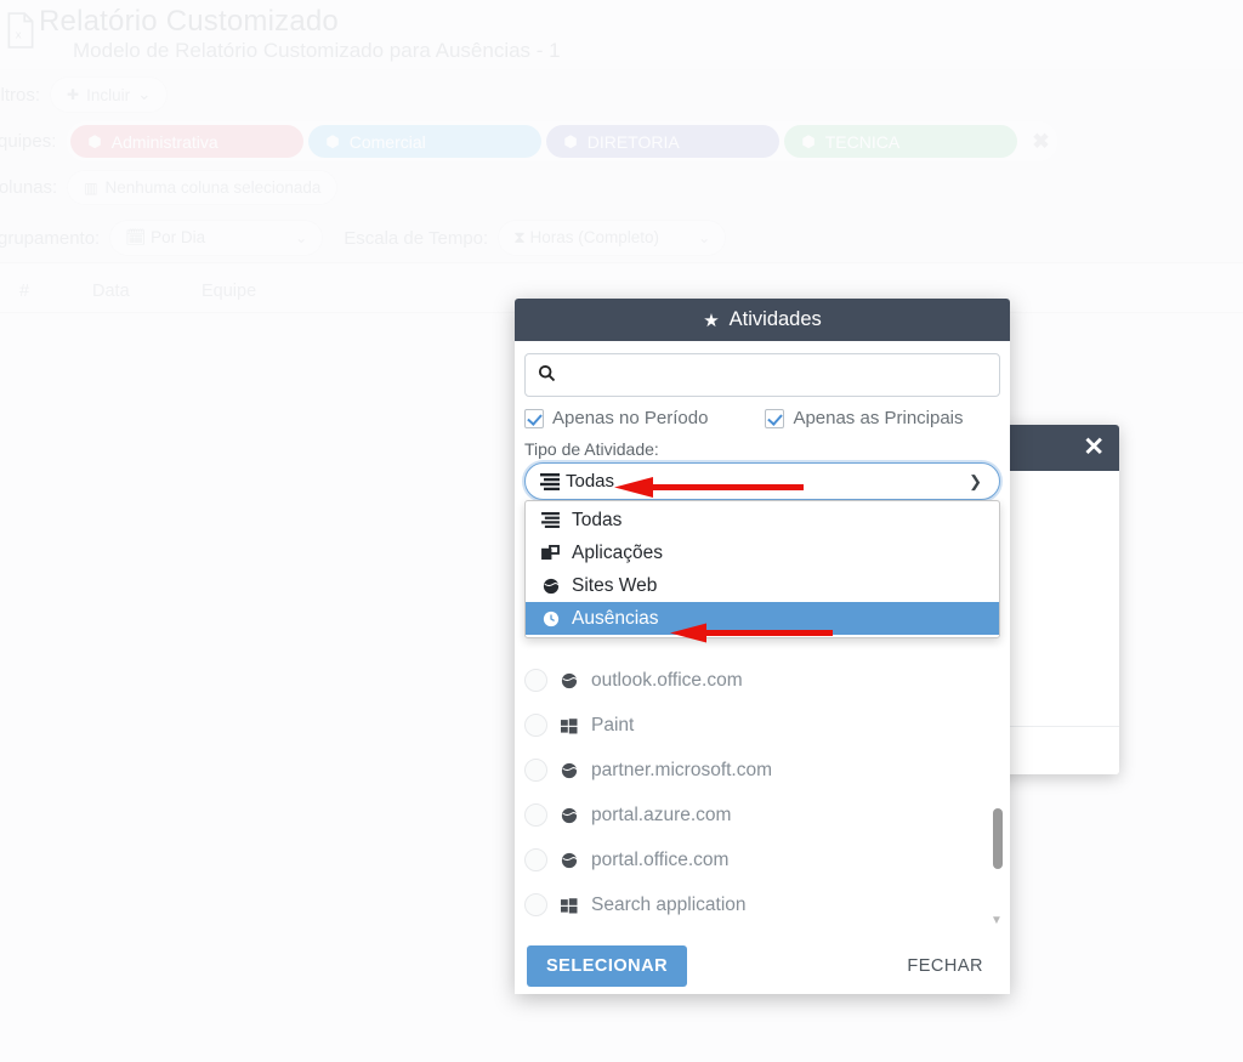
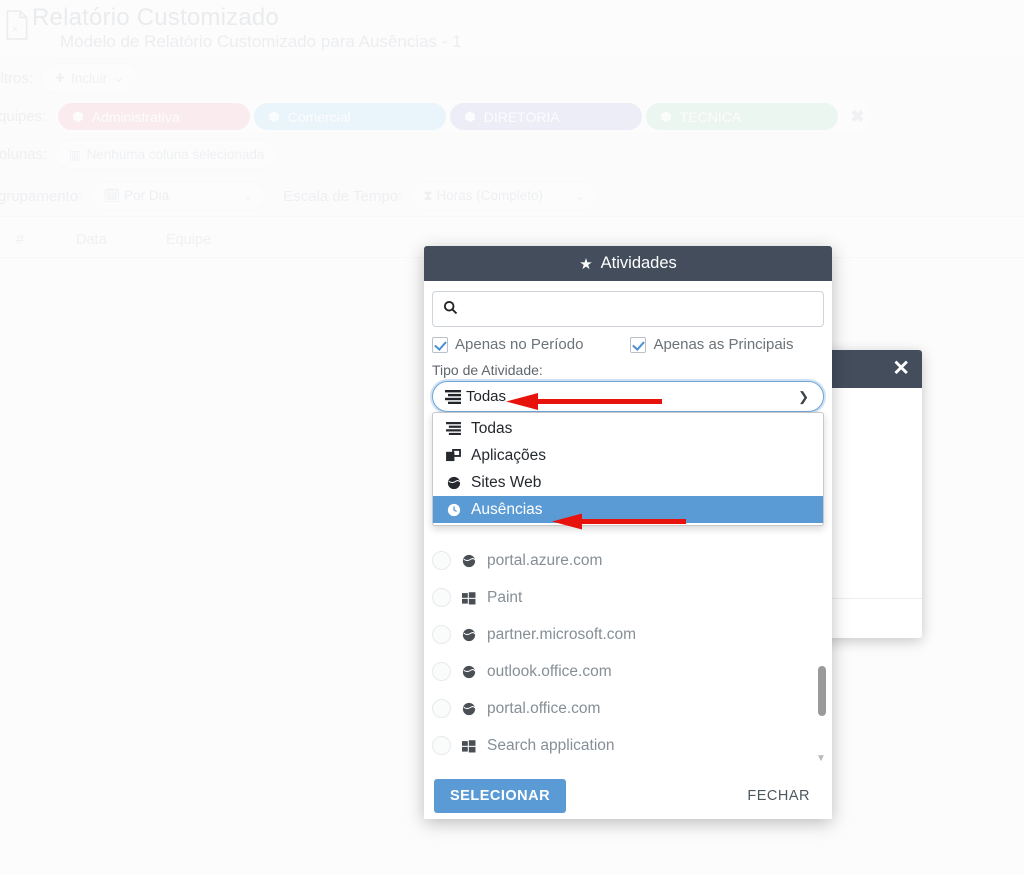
  ✕
  ★
  Atividades
  Apenas no Período
  Apenas as Principais
  Tipo de Atividade:
  Todas
  ❯
  Todas
  Aplicações
  Sites Web
  Ausências
- outlook.office.com
+ portal.azure.com
  Paint
  partner.microsoft.com
- portal.azure.com
+ outlook.office.com
  portal.office.com
  Search application
  ▼
  SELECIONAR
  FECHAR
